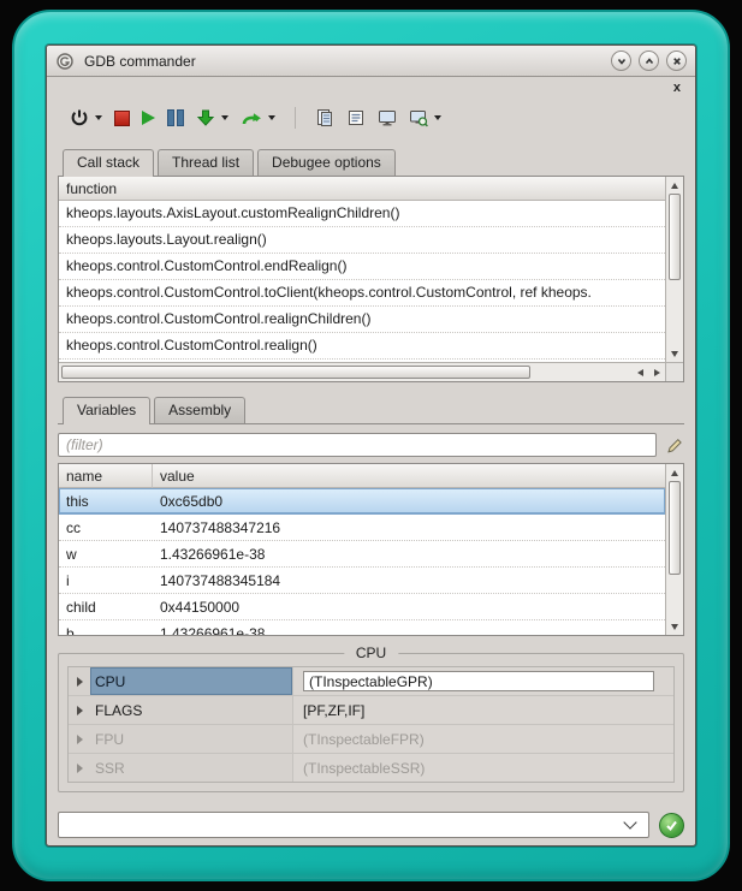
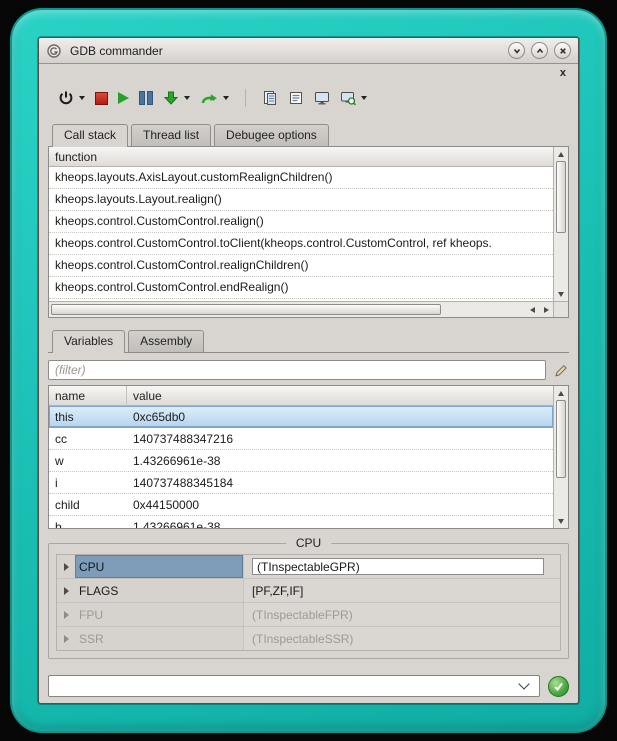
  GDB commander
  x
  Call stack
  Thread list
  Debugee options
  function
  kheops.layouts.AxisLayout.customRealignChildren()
  kheops.layouts.Layout.realign()
- kheops.control.CustomControl.endRealign()
+ kheops.control.CustomControl.realign()
  kheops.control.CustomControl.toClient(kheops.control.CustomControl, ref kheops.
  kheops.control.CustomControl.realignChildren()
- kheops.control.CustomControl.realign()
+ kheops.control.CustomControl.endRealign()
  Variables
  Assembly
  (filter)
  name
  value
  this
  0xc65db0
  cc
  140737488347216
  w
  1.43266961e-38
  i
  140737488345184
  child
  0x44150000
  b
  1.43266961e-38
  CPU
  CPU
  (TInspectableGPR)
  FLAGS
  [PF,ZF,IF]
  FPU
  (TInspectableFPR)
  SSR
  (TInspectableSSR)
